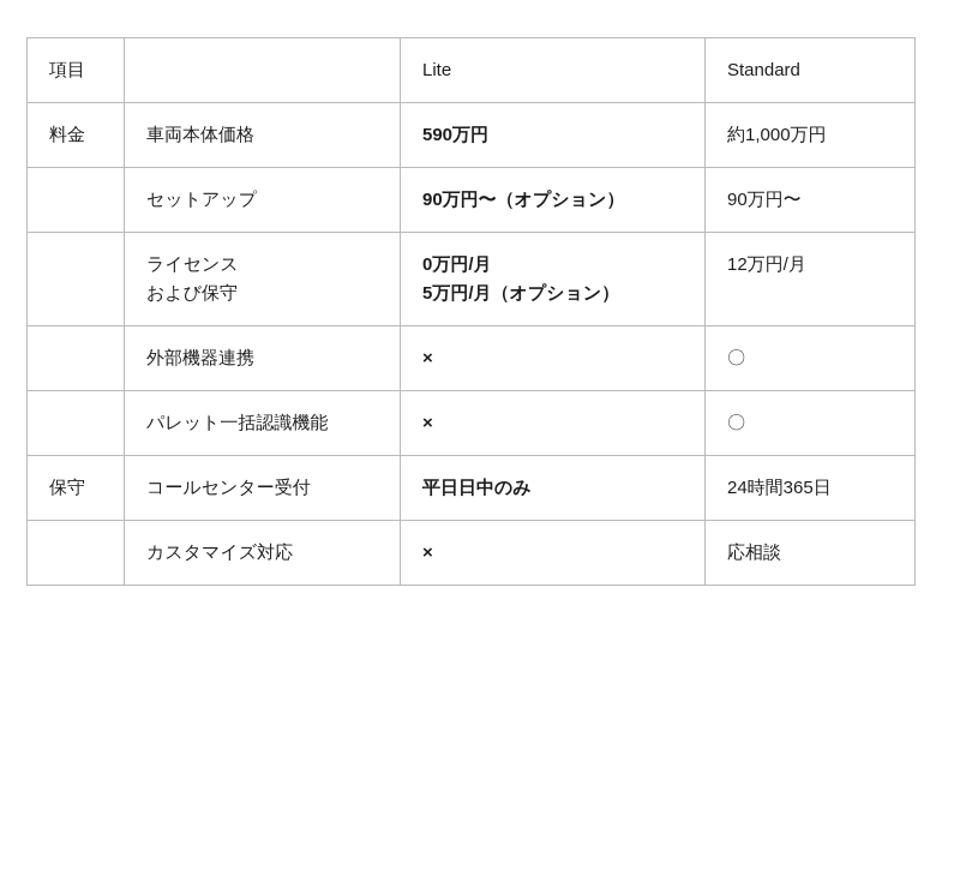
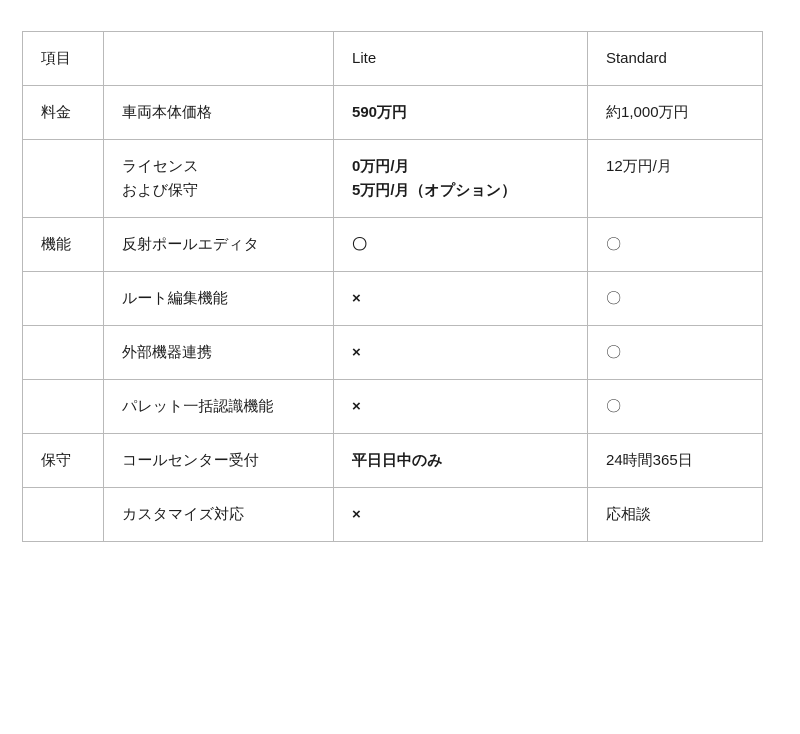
  項目		Lite	Standard
  料金	車両本体価格	590万円	約1,000万円
- 	セットアップ	90万円〜（オプション）	90万円〜
  	ライセンス および保守	0万円/月 5万円/月（オプション）	12万円/月
+ 機能	反射ポールエディタ	〇	〇
+ 	ルート編集機能	×	〇
  	外部機器連携	×	〇
  	パレット一括認識機能	×	〇
  保守	コールセンター受付	平日日中のみ	24時間365日
  	カスタマイズ対応	×	応相談
